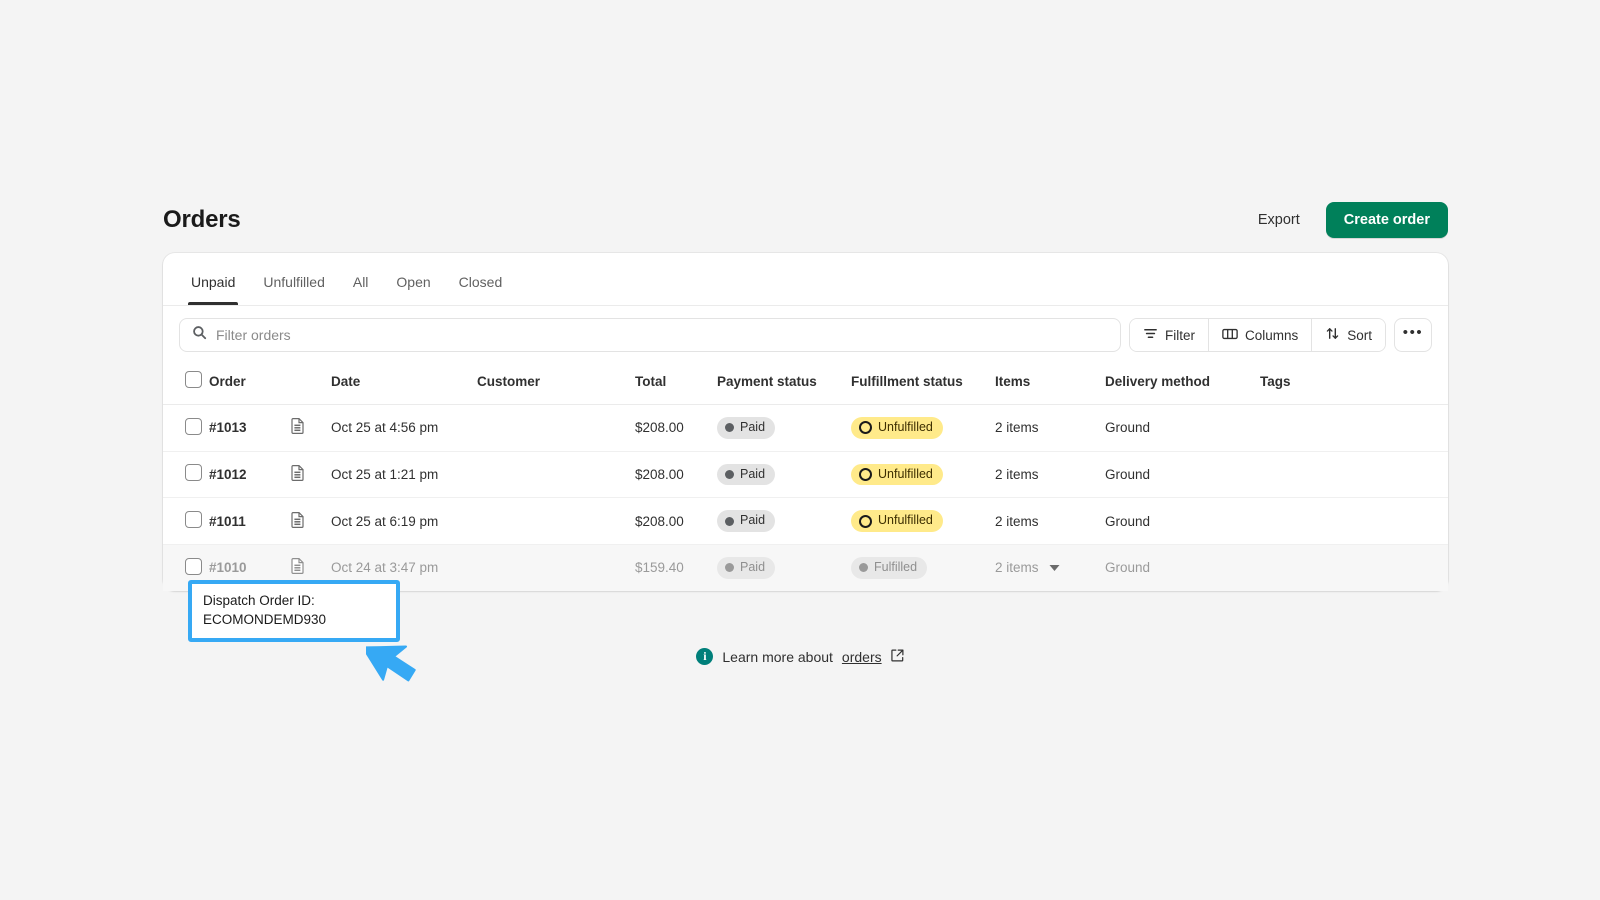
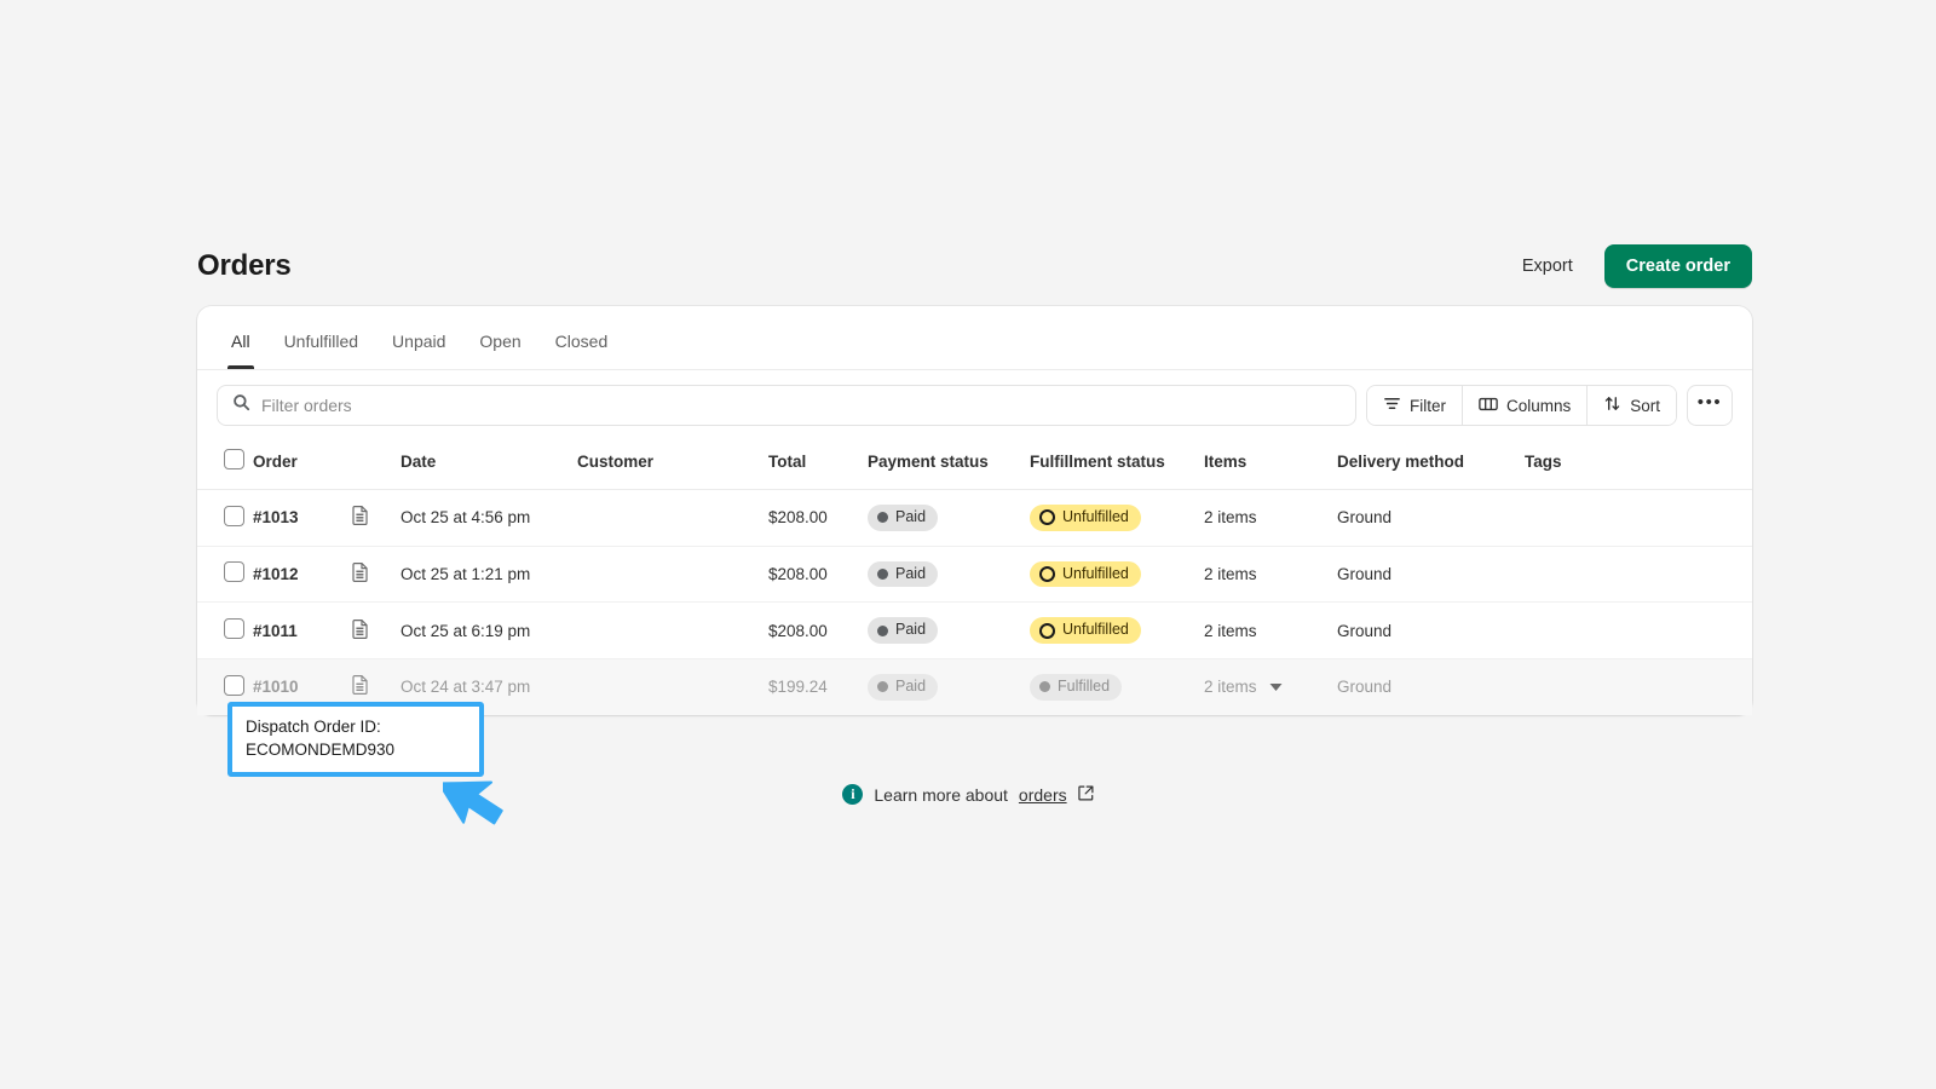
  Orders
  Export
  Create order
- Unpaid
+ All
  Unfulfilled
- All
+ Unpaid
  Open
  Closed
  Filter orders
  Filter
  Columns
  Sort
  •••
  	Order		Date	Customer	Total	Payment status	Fulfillment status	Items	Delivery method	Tags
  	#1013		Oct 25 at 4:56 pm		$208.00	Paid	Unfulfilled	2 items	Ground
  	#1012		Oct 25 at 1:21 pm		$208.00	Paid	Unfulfilled	2 items	Ground
  	#1011		Oct 25 at 6:19 pm		$208.00	Paid	Unfulfilled	2 items	Ground
- 	#1010		Oct 24 at 3:47 pm		$159.40	Paid	Fulfilled	2 items	Ground
+ 	#1010		Oct 24 at 3:47 pm		$199.24	Paid	Fulfilled	2 items	Ground
  i
  Learn more about
  orders
  Dispatch Order ID:
  ECOMONDEMD930
